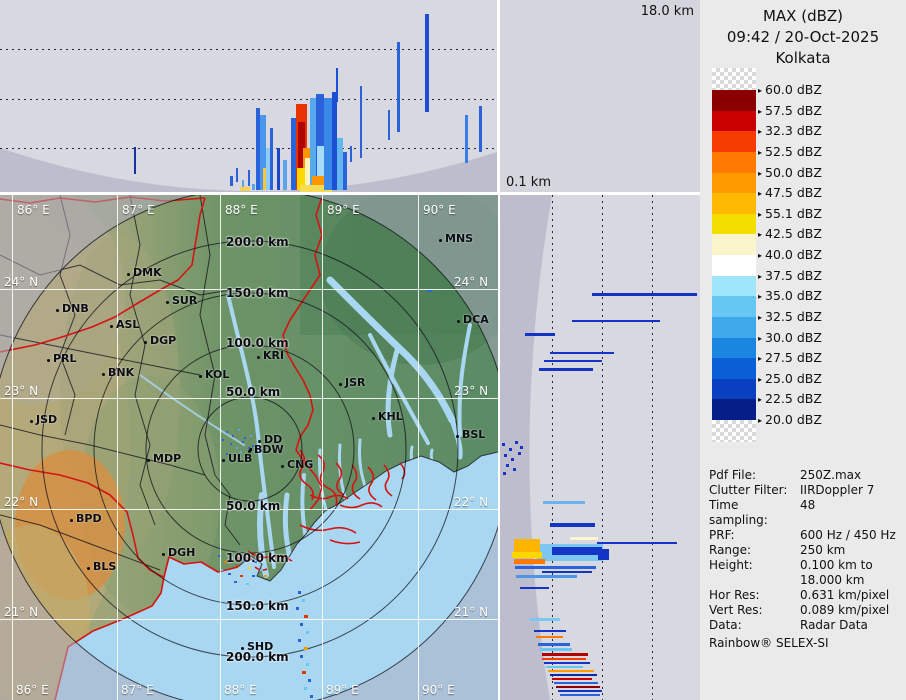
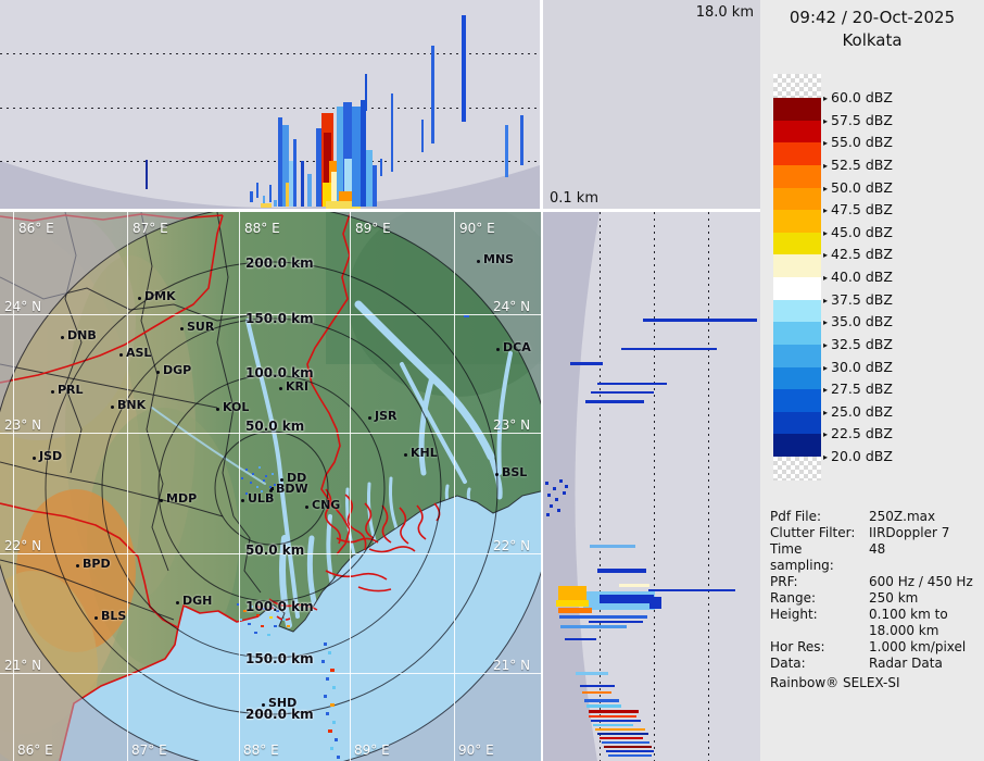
  18.0 km
  0.1 km
  86° E
  86° E
  87° E
  87° E
  88° E
  88° E
  89° E
  89° E
  90° E
  90° E
  24° N
  24° N
  23° N
  23° N
  22° N
  22° N
  21° N
  21° N
  200.0 km
  150.0 km
  100.0 km
  50.0 km
  50.0 km
  100.0 km
  150.0 km
  200.0 km
  DMK
  DNB
  SUR
  ASL
  DGP
  PRL
  BNK
  KOL
  KRI
  JSR
  KHL
  JSD
  MDP
  DD
  BDW
  ULB
  CNG
  BPD
  BLS
  DGH
  SHD
  MNS
  DCA
  BSL
- MAX (dBZ)
  09:42 / 20-Oct-2025
  Kolkata
  ▸ 60.0 dBZ
  ▸ 57.5 dBZ
- ▸ 32.3 dBZ
+ ▸ 55.0 dBZ
  ▸ 52.5 dBZ
  ▸ 50.0 dBZ
  ▸ 47.5 dBZ
- ▸ 55.1 dBZ
+ ▸ 45.0 dBZ
  ▸ 42.5 dBZ
  ▸ 40.0 dBZ
  ▸ 37.5 dBZ
  ▸ 35.0 dBZ
  ▸ 32.5 dBZ
  ▸ 30.0 dBZ
  ▸ 27.5 dBZ
  ▸ 25.0 dBZ
  ▸ 22.5 dBZ
  ▸ 20.0 dBZ
  Pdf File:
  250Z.max
  Clutter Filter:
  IIRDoppler 7
  Time sampling:
  48
  PRF:
  600 Hz / 450 Hz
  Range:
  250 km
  Height:
  0.100 km to
  18.000 km
  Hor Res:
- 0.631 km/pixel
+ 1.000 km/pixel
- Vert Res:
- 0.089 km/pixel
  Data:
  Radar Data
  Rainbow® SELEX-SI
